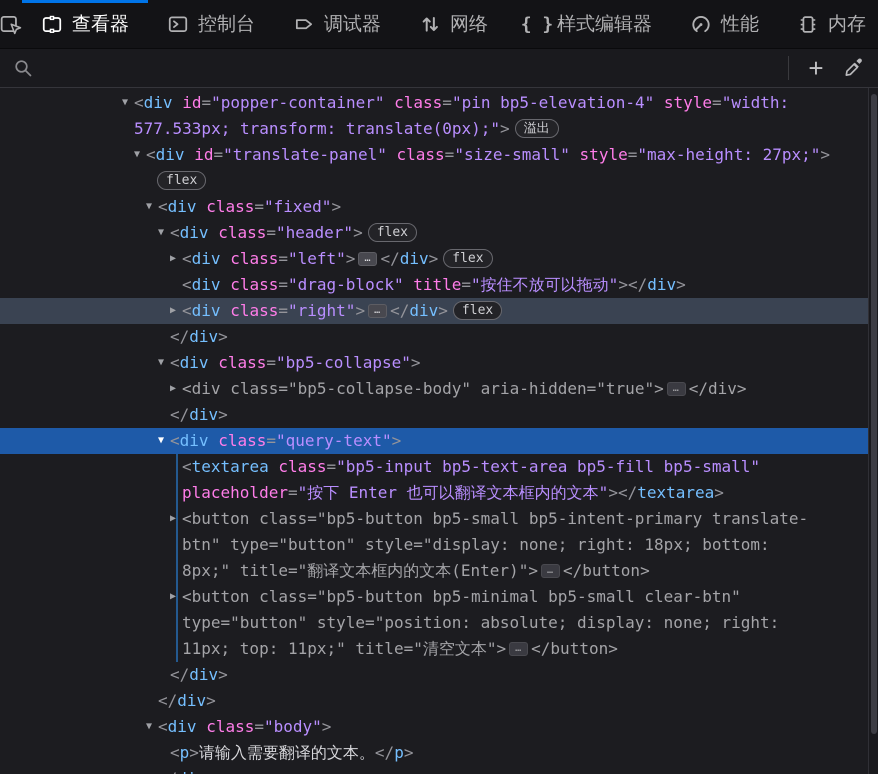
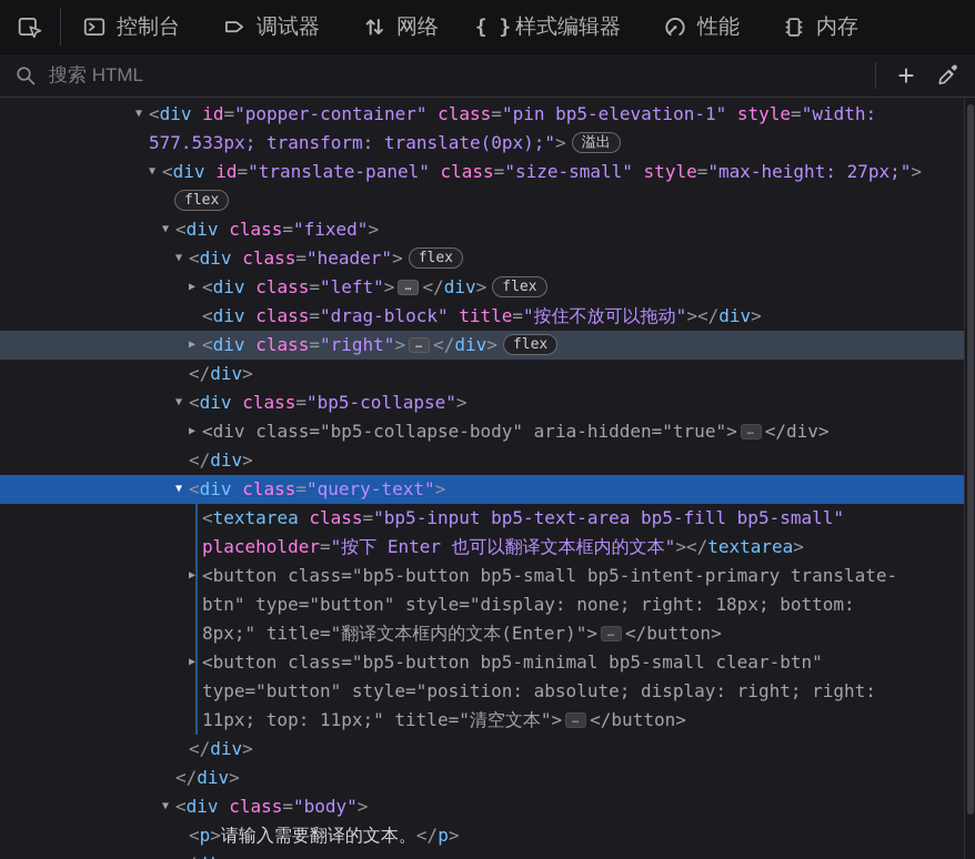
- 查看器
  控制台
  调试器
  网络
  { }
  样式编辑器
  性能
  内存
+ 搜索 HTML
  +
  ▼
- <div id="popper-container" class="pin bp5-elevation-4" style="width:
+ <div id="popper-container" class="pin bp5-elevation-1" style="width:
  577.533px; transform: translate(0px);"> 溢出
  ▼
  <div id="translate-panel" class="size-small" style="max-height: 27px;">
  flex
  ▼
  <div class="fixed">
  ▼
  <div class="header"> flex
  ▶
  <div class="left"> … </div> flex
  <div class="drag-block" title="按住不放可以拖动"></div>
  ▶
  <div class="right"> … </div> flex
  </div>
  ▼
  <div class="bp5-collapse">
  ▶
  <div class="bp5-collapse-body" aria-hidden="true"> … </div>
  </div>
  ▼
  <div class="query-text">
  <textarea class="bp5-input bp5-text-area bp5-fill bp5-small"
  placeholder="按下 Enter 也可以翻译文本框内的文本"></textarea>
  ▶
  <button class="bp5-button bp5-small bp5-intent-primary translate-
  btn" type="button" style="display: none; right: 18px; bottom:
  8px;" title="翻译文本框内的文本(Enter)"> … </button>
  ▶
  <button class="bp5-button bp5-minimal bp5-small clear-btn"
- type="button" style="position: absolute; display: none; right:
+ type="button" style="position: absolute; display: right; right:
  11px; top: 11px;" title="清空文本"> … </button>
  </div>
  </div>
  ▼
  <div class="body">
  <p>请输入需要翻译的文本。</p>
